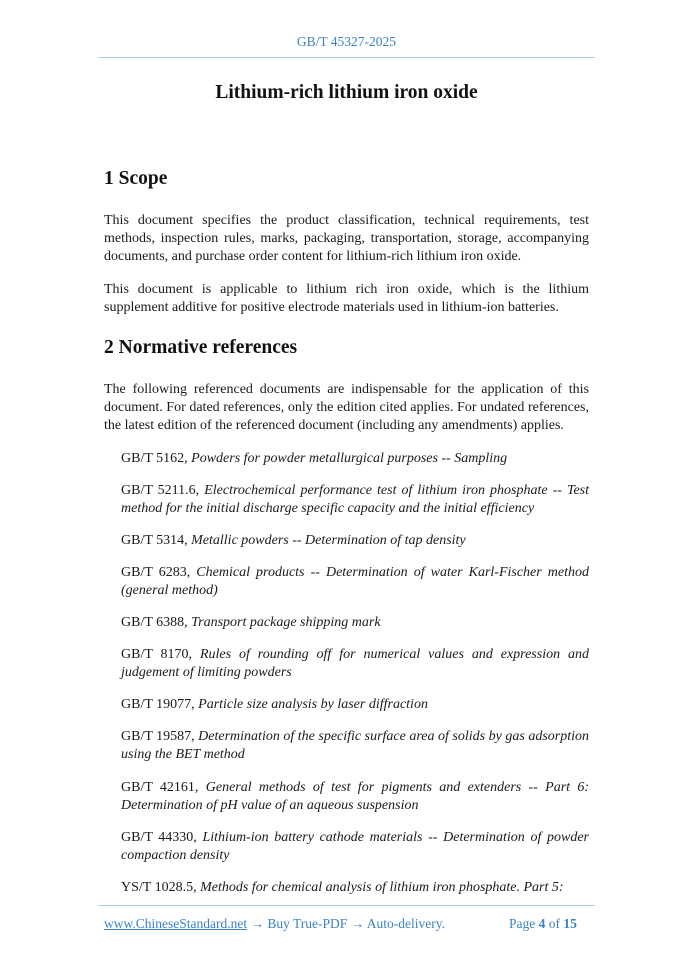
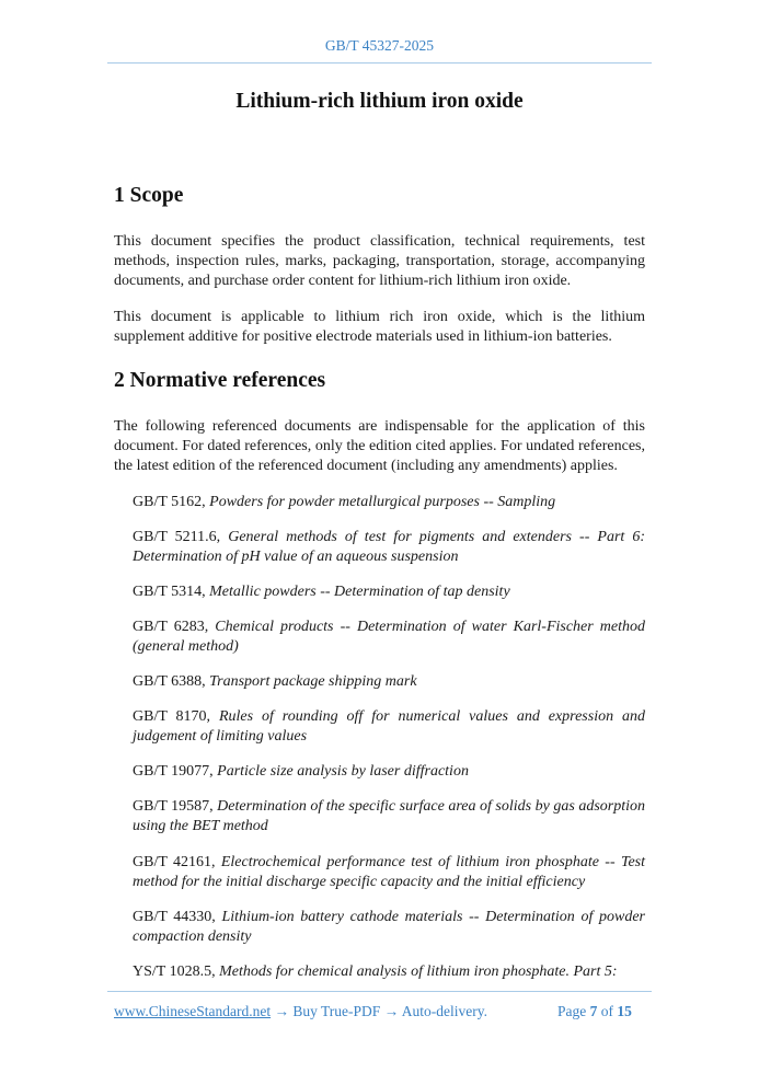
  GB/T 45327-2025
  Lithium-rich lithium iron oxide
  1 Scope
  This document specifies the product classification, technical requirements, test methods, inspection rules, marks, packaging, transportation, storage, accompanying documents, and purchase order content for lithium-rich lithium iron oxide.
  This document is applicable to lithium rich iron oxide, which is the lithium supplement additive for positive electrode materials used in lithium-ion batteries.
  2 Normative references
  The following referenced documents are indispensable for the application of this document. For dated references, only the edition cited applies. For undated references, the latest edition of the referenced document (including any amendments) applies.
  GB/T 5162, Powders for powder metallurgical purposes -- Sampling
- GB/T 5211.6, Electrochemical performance test of lithium iron phosphate -- Test method for the initial discharge specific capacity and the initial efficiency
+ GB/T 5211.6, General methods of test for pigments and extenders -- Part 6: Determination of pH value of an aqueous suspension
  GB/T 5314, Metallic powders -- Determination of tap density
  GB/T 6283, Chemical products -- Determination of water Karl-Fischer method (general method)
  GB/T 6388, Transport package shipping mark
- GB/T 8170, Rules of rounding off for numerical values and expression and judgement of limiting powders
+ GB/T 8170, Rules of rounding off for numerical values and expression and judgement of limiting values
  GB/T 19077, Particle size analysis by laser diffraction
  GB/T 19587, Determination of the specific surface area of solids by gas adsorption using the BET method
- GB/T 42161, General methods of test for pigments and extenders -- Part 6: Determination of pH value of an aqueous suspension
+ GB/T 42161, Electrochemical performance test of lithium iron phosphate -- Test method for the initial discharge specific capacity and the initial efficiency
  GB/T 44330, Lithium-ion battery cathode materials -- Determination of powder compaction density
  YS/T 1028.5, Methods for chemical analysis of lithium iron phosphate. Part 5:
  www.ChineseStandard.net → Buy True-PDF → Auto-delivery.
- Page 4 of 15
+ Page 7 of 15
